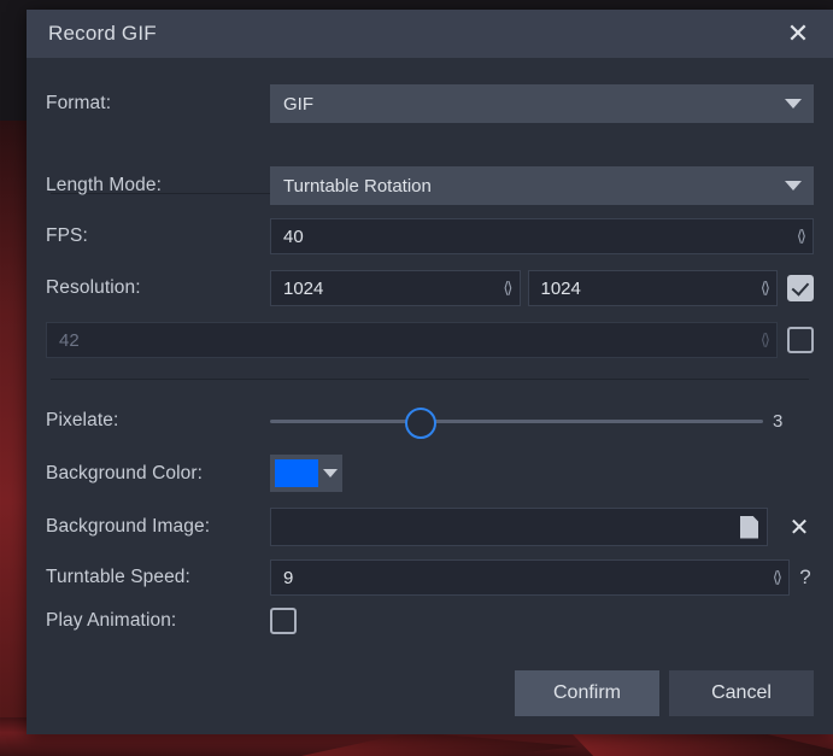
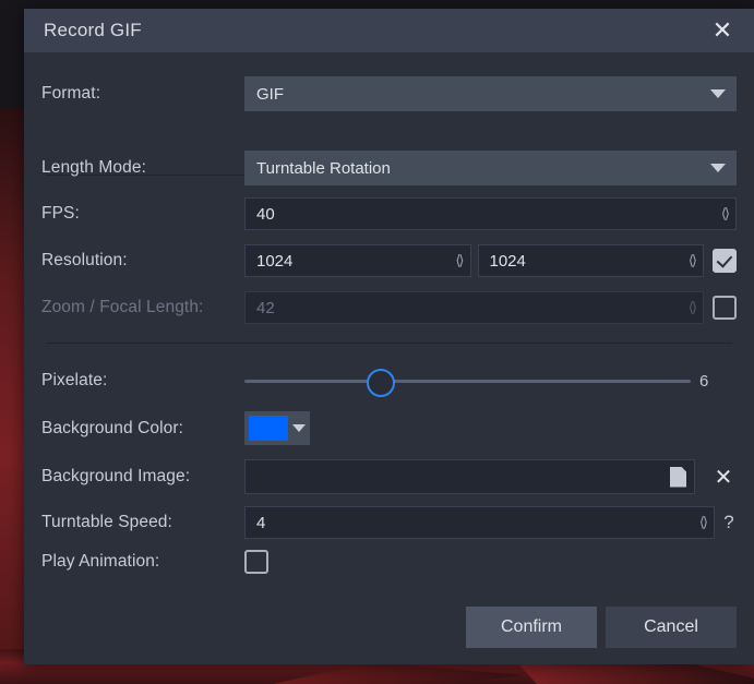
  Record GIF
  ✕
  Format:
  GIF
  Length Mode:
  Turntable Rotation
  FPS:
  40
  ⟨⟩
  Resolution:
  1024
  ⟨⟩
  1024
  ⟨⟩
+ Zoom / Focal Length:
  42
  ⟨⟩
  Pixelate:
- 3
+ 6
  Background Color:
  Background Image:
  ✕
  Turntable Speed:
- 9
+ 4
  ⟨⟩
  ?
  Play Animation:
  Confirm
  Cancel
